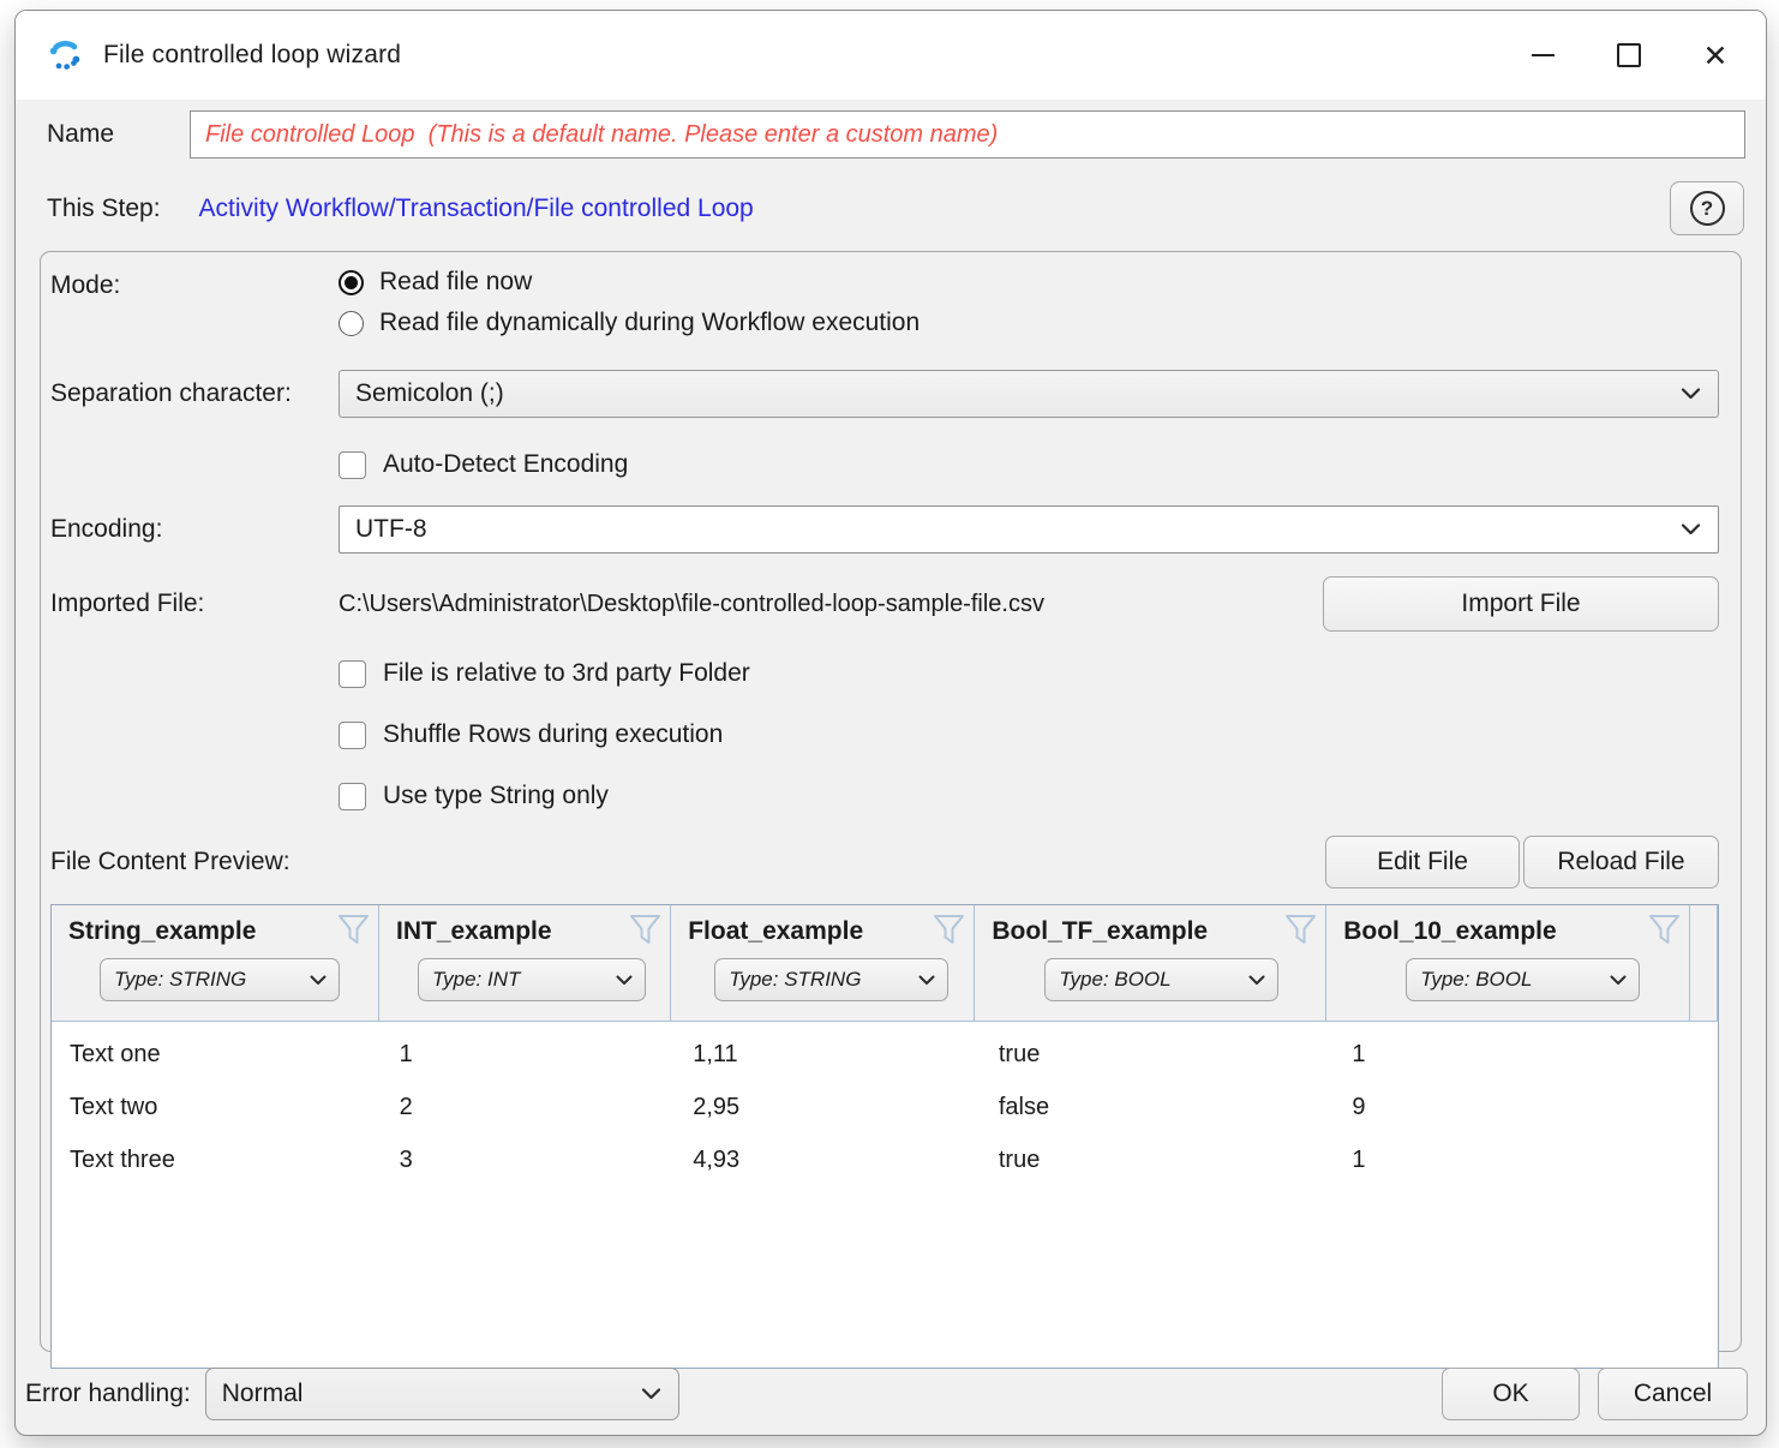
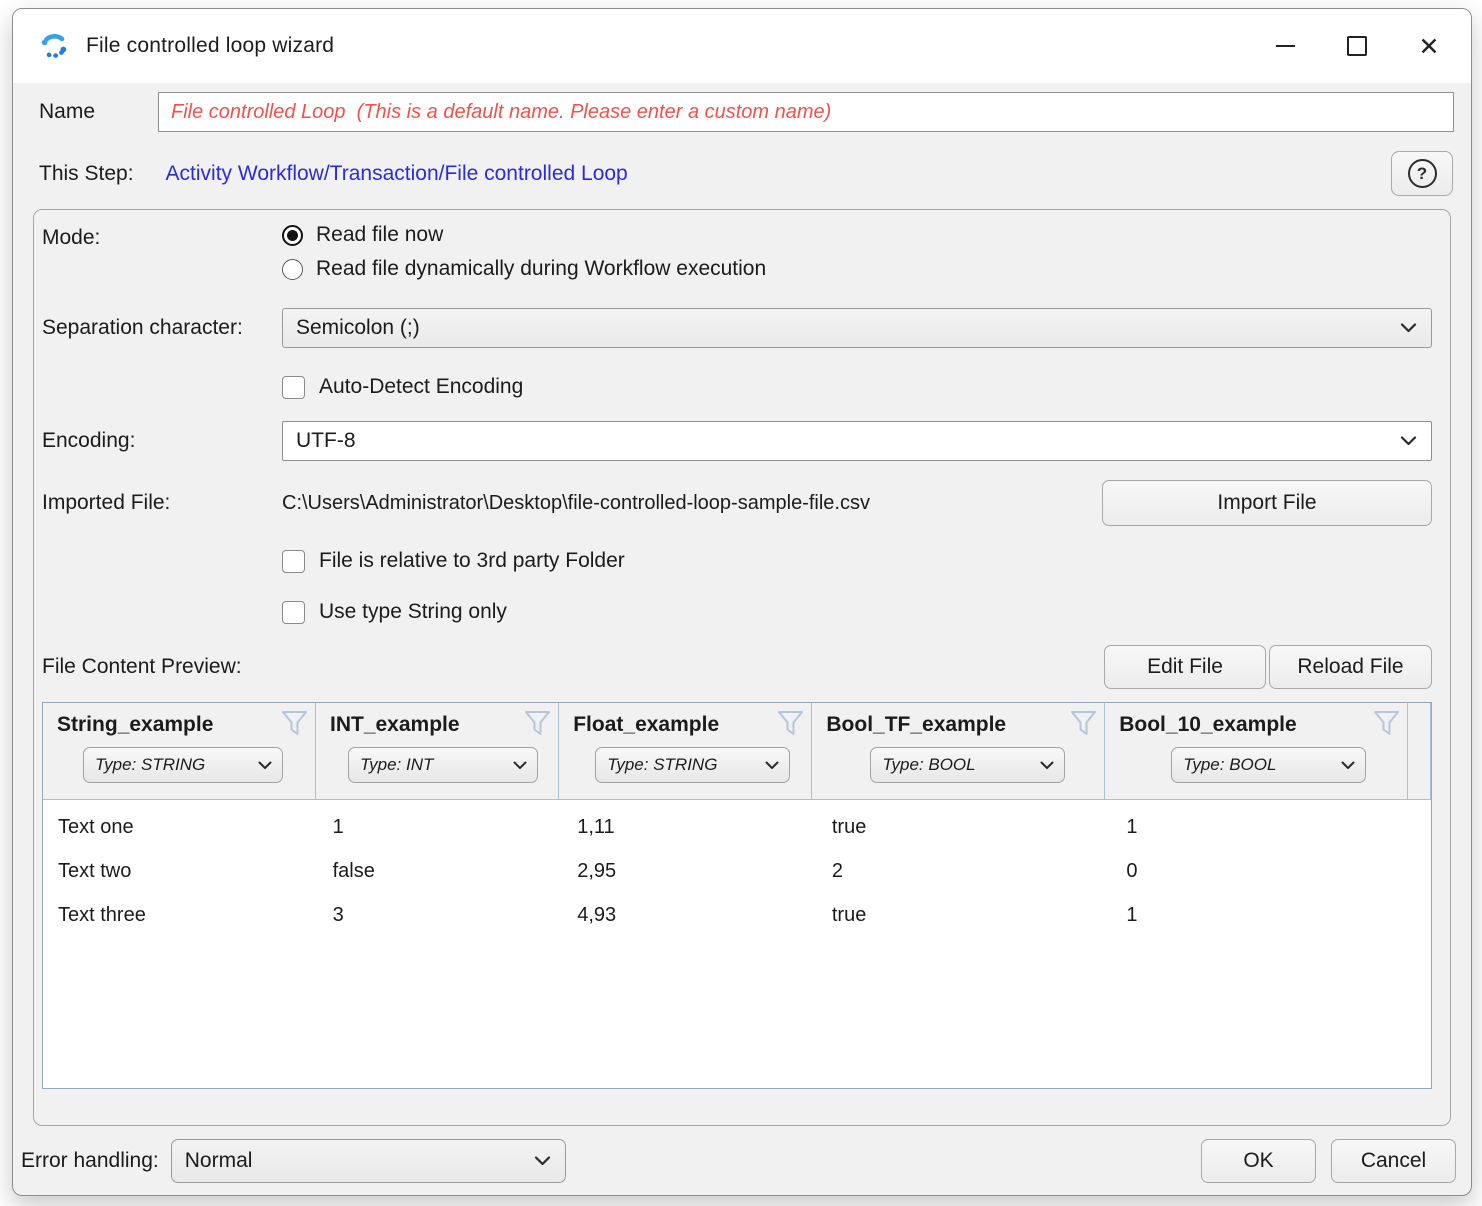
  File controlled loop wizard
  ✕
  Name
  File controlled Loop (This is a default name. Please enter a custom name)
  This Step:
  Activity Workflow/Transaction/File controlled Loop
  ?
  Mode:
  Read file now
  Read file dynamically during Workflow execution
  Separation character:
  Semicolon (;)
  Auto-Detect Encoding
  Encoding:
  UTF-8
  Imported File:
  C:\Users\Administrator\Desktop\file-controlled-loop-sample-file.csv
  Import File
  File is relative to 3rd party Folder
- Shuffle Rows during execution
  Use type String only
  File Content Preview:
  Edit File
  Reload File
  String_example
  Type: STRING
  INT_example
  Type: INT
  Float_example
  Type: STRING
  Bool_TF_example
  Type: BOOL
  Bool_10_example
  Type: BOOL
  Text one
  1
  1,11
  true
  1
  Text two
- 2
+ false
  2,95
- false
+ 2
- 9
+ 0
  Text three
  3
  4,93
  true
  1
  Error handling:
  Normal
  OK
  Cancel
